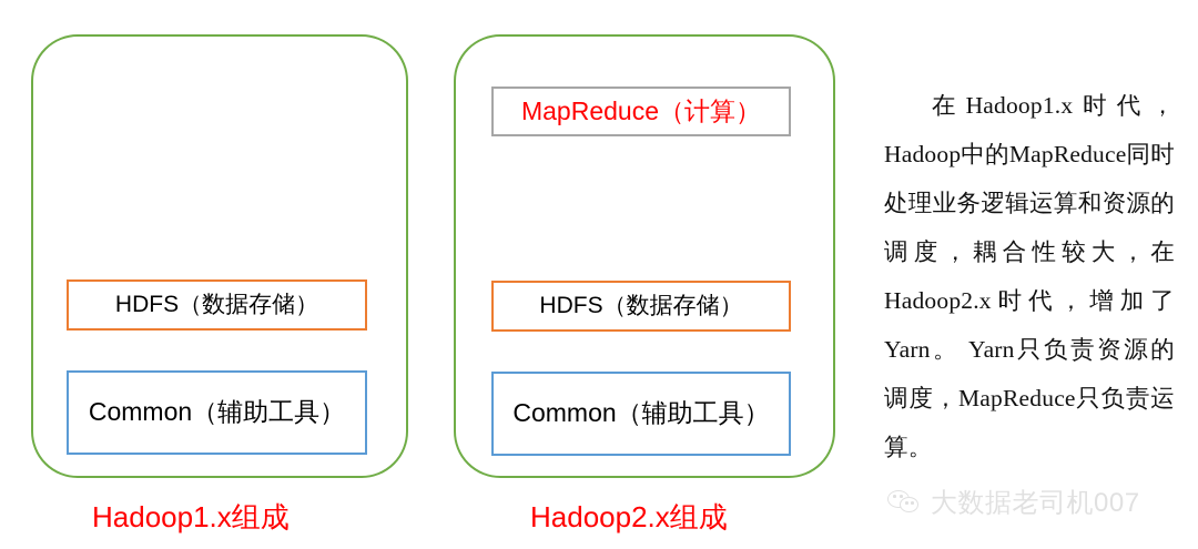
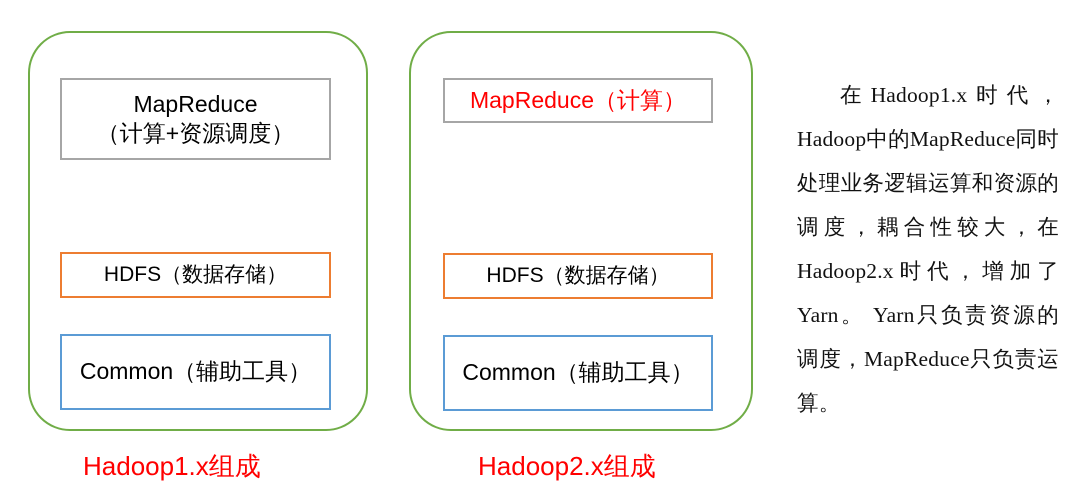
+ MapReduce
+ （计算+资源调度）
  HDFS（数据存储）
  Common（辅助工具）
  Hadoop1.x组成
  MapReduce（计算）
  HDFS（数据存储）
  Common（辅助工具）
  Hadoop2.x组成
  在Hadoop1.x时代，Hadoop中的MapReduce同时处理业务逻辑运算和资源的调度，耦合性较大，在Hadoop2.x时代，增加了Yarn。 Yarn只负责资源的调度，MapReduce只负责运算。
- 大数据老司机007
